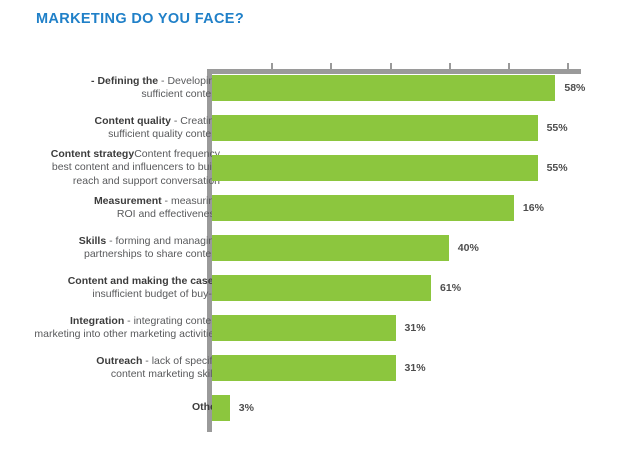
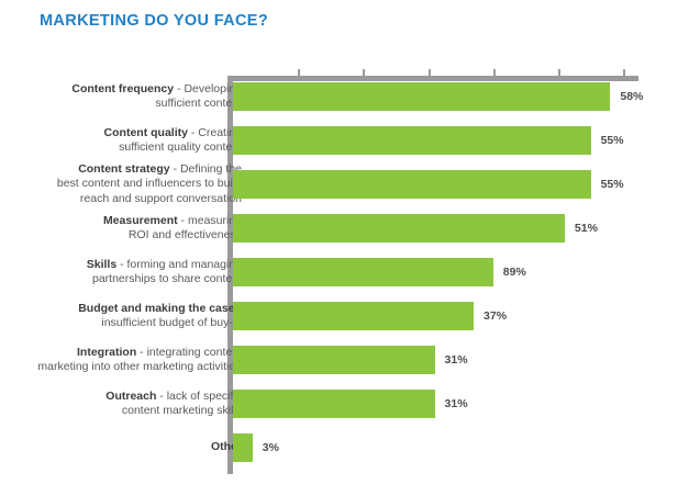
  MARKETING DO YOU FACE?
- - Defining the - Developi
+ Content frequency - Developi
  sufficient conte
  58%
  Content quality - Creati
  sufficient quality conte
  55%
- Content strategyContent frequency
+ Content strategy - Defining the
  best content and influencers to bui
  reach and support conversati
  55%
  Measurement - measuri
  ROI and effectivene
- 16%
+ 51%
  Skills - forming and managi
  partnerships to share conte
- 40%
+ 89%
- Content and making the case
+ Budget and making the case
  insufficient budget of buy-
- 61%
+ 37%
  Integration - integrating conte
  marketing into other marketing activiti
  31%
  Outreach - lack of specif
  content marketing ski
  31%
  3%
